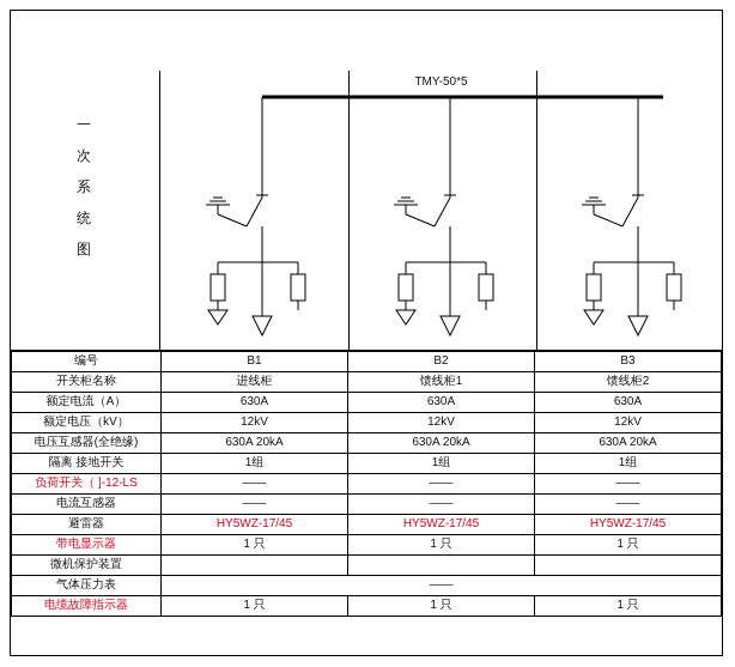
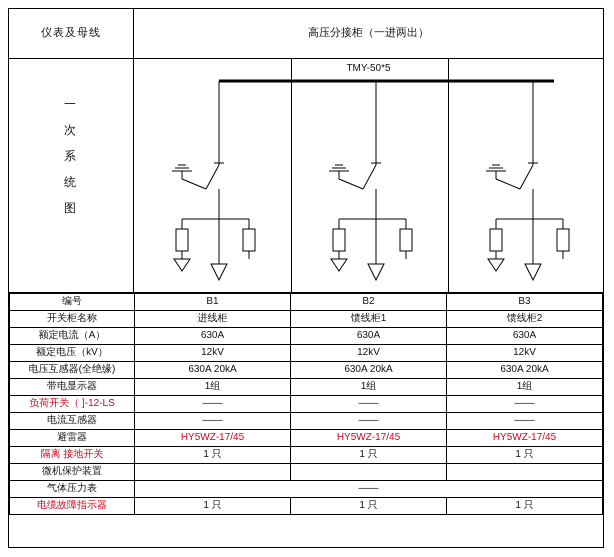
+ 仪表及母线
+ 高压分接柜（一进两出）
  一
  次
  系
  统
  图
  TMY-50*5
  编号	B1	B2	B3
  开关柜名称	进线柜	馈线柜1	馈线柜2
  额定电流（A）	630A	630A	630A
  额定电压（kV）	12kV	12kV	12kV
  电压互感器(全绝缘)	630A 20kA	630A 20kA	630A 20kA
- 隔离 接地开关	1组	1组	1组
+ 带电显示器	1组	1组	1组
  负荷开关（ ]-12-LS	——	——	——
  电流互感器	——	——	——
  避雷器	HY5WZ-17/45	HY5WZ-17/45	HY5WZ-17/45
- 带电显示器	1 只	1 只	1 只
+ 隔离 接地开关	1 只	1 只	1 只
  微机保护装置
  气体压力表	——
  电缆故障指示器	1 只	1 只	1 只
